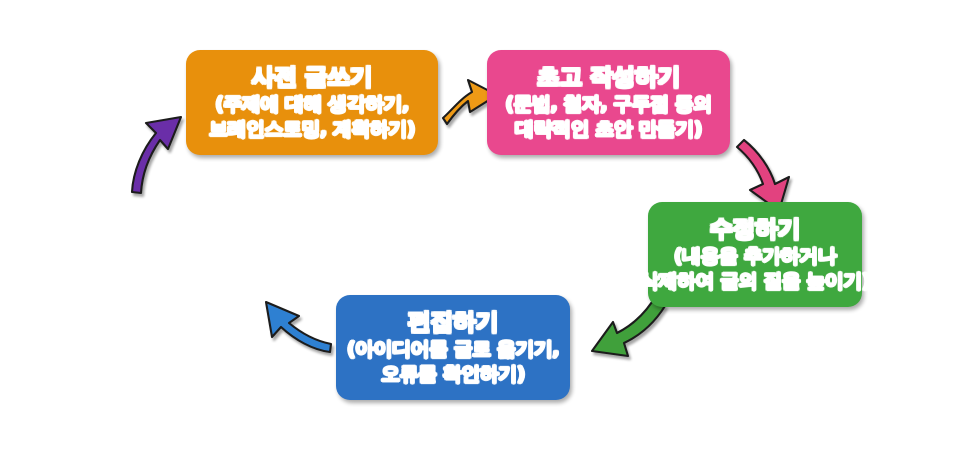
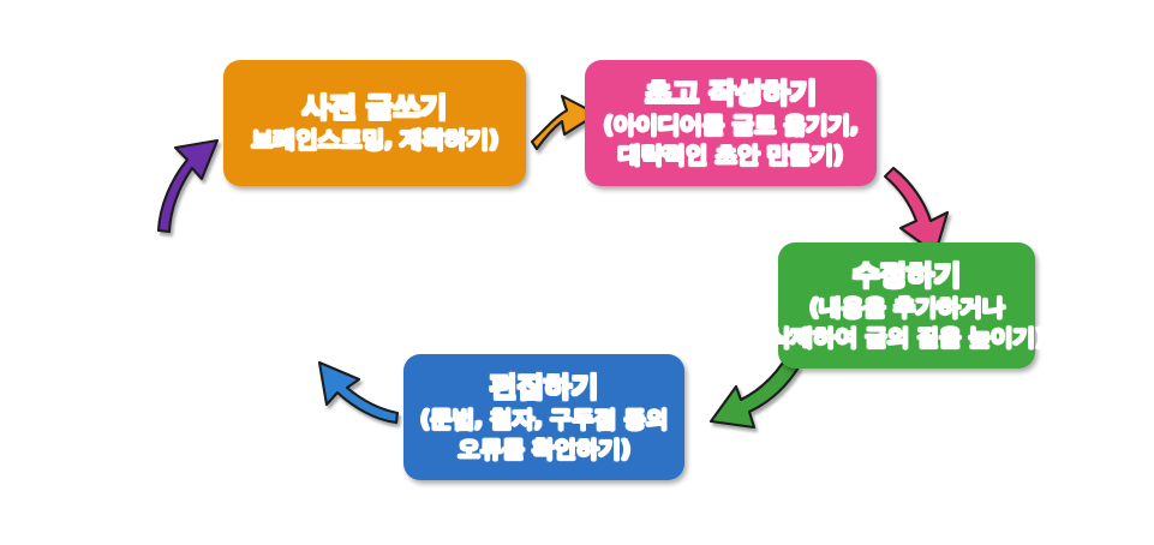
  사전 글쓰기
- (주제에 대해 생각하기,
  브레인스토밍, 계획하기)
  초고 작성하기
- (문법, 철자, 구두점 등의
+ (아이디어를 글로 옮기기,
  대략적인 초안 만들기)
  수정하기
  (내용을 추가하거나
  삭제하여 글의 질을 높이기)
  편집하기
- (아이디어를 글로 옮기기,
+ (문법, 철자, 구두점 등의
  오류를 확인하기)
